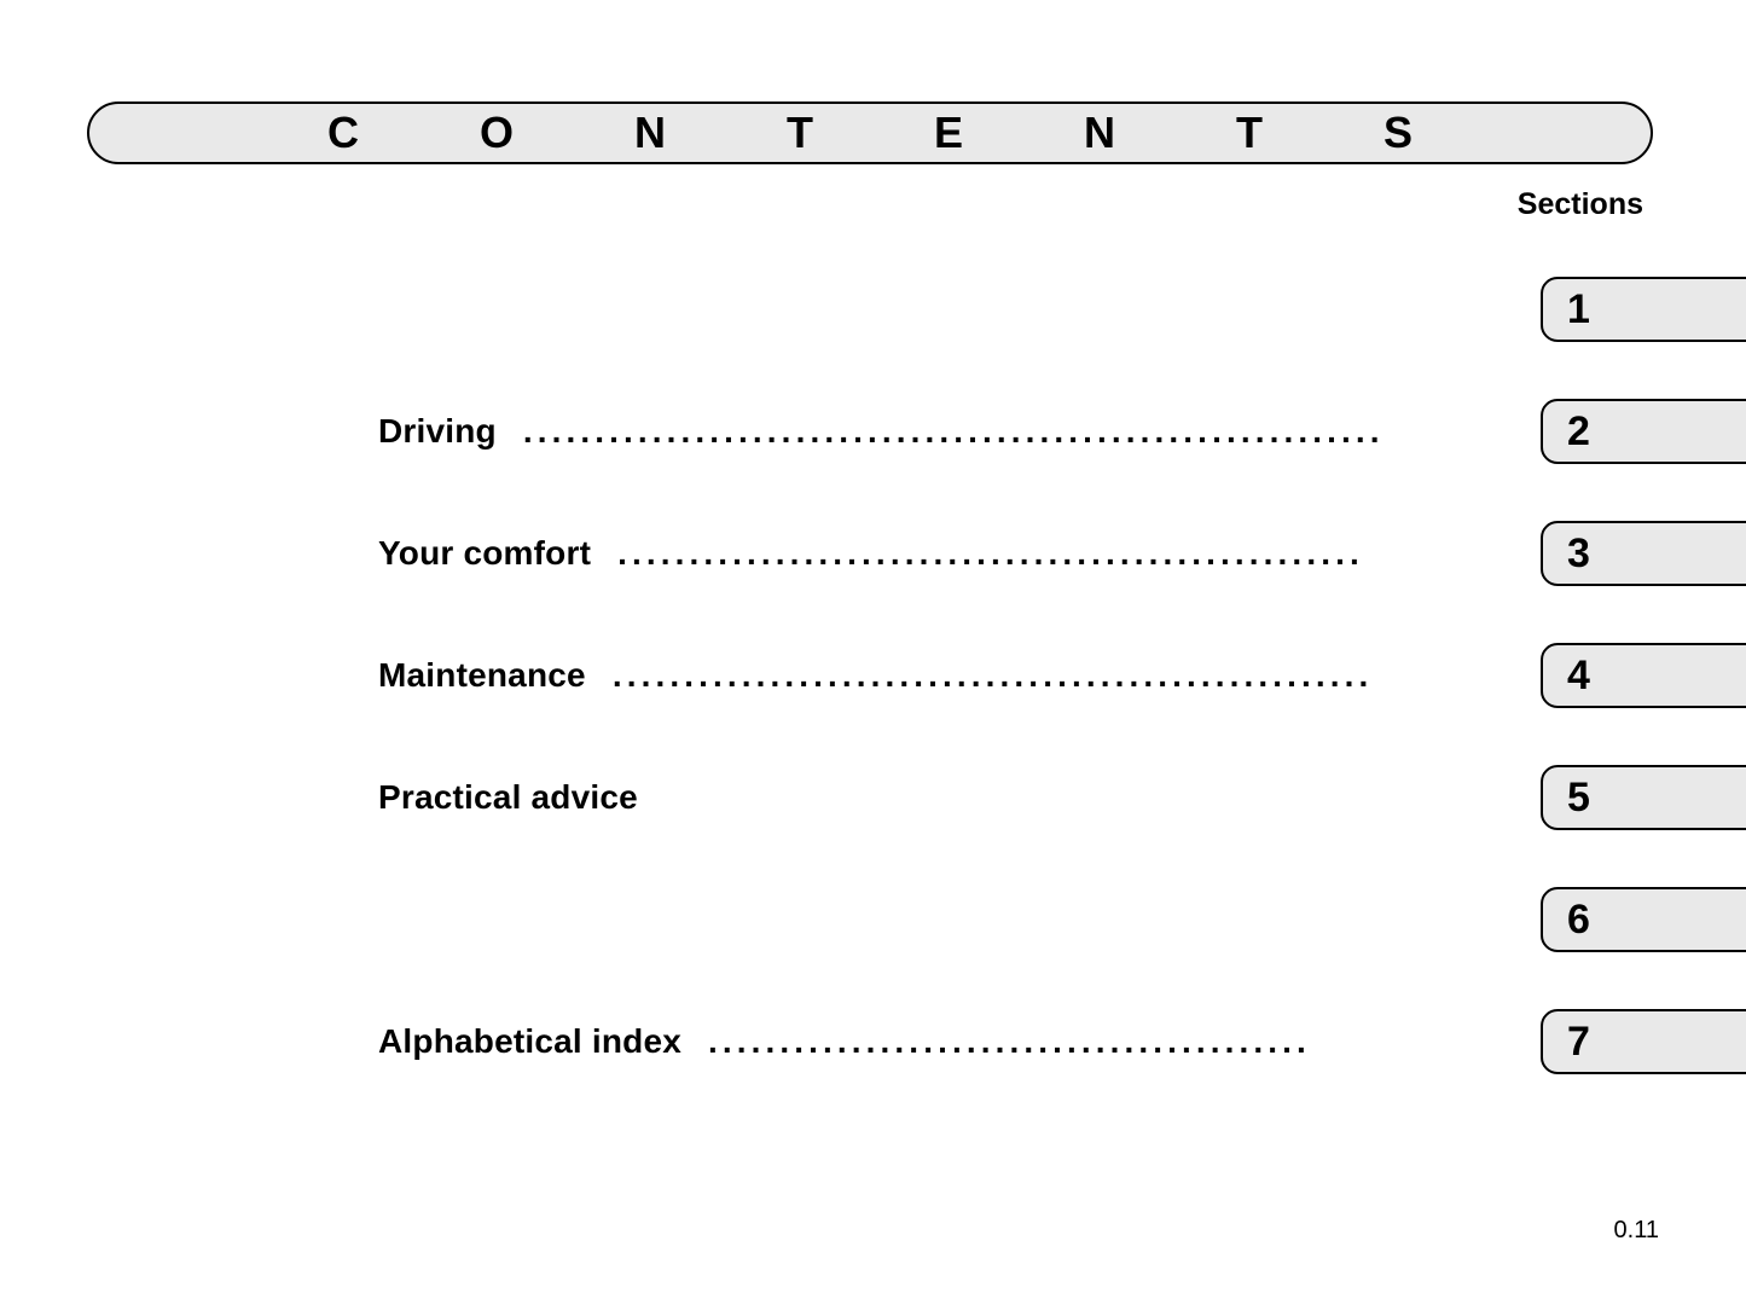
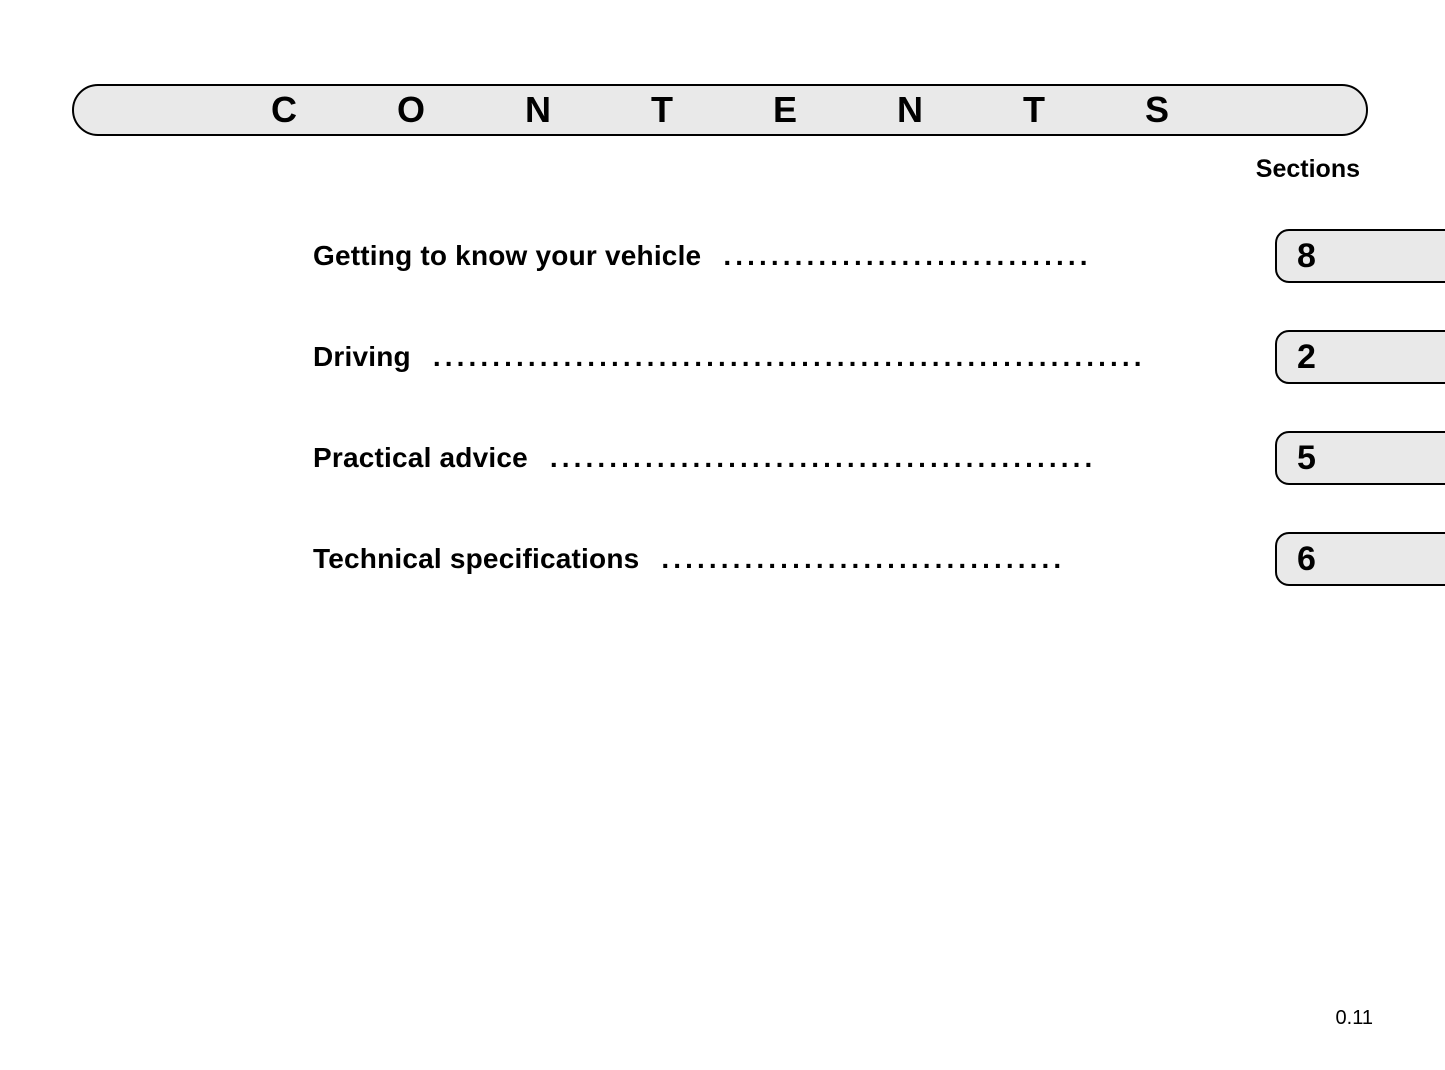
  C O N T E N T S
  Sections
+ Getting to know your vehicle
+ ...............................
- 1
+ 8
  Driving
  ............................................................
  2
- Your comfort
- ....................................................
- 3
- Maintenance
- .....................................................
- 4
  Practical advice
+ ..............................................
  5
+ Technical specifications
+ ..................................
  6
- Alphabetical index
- ..........................................
- 7
  0.11
